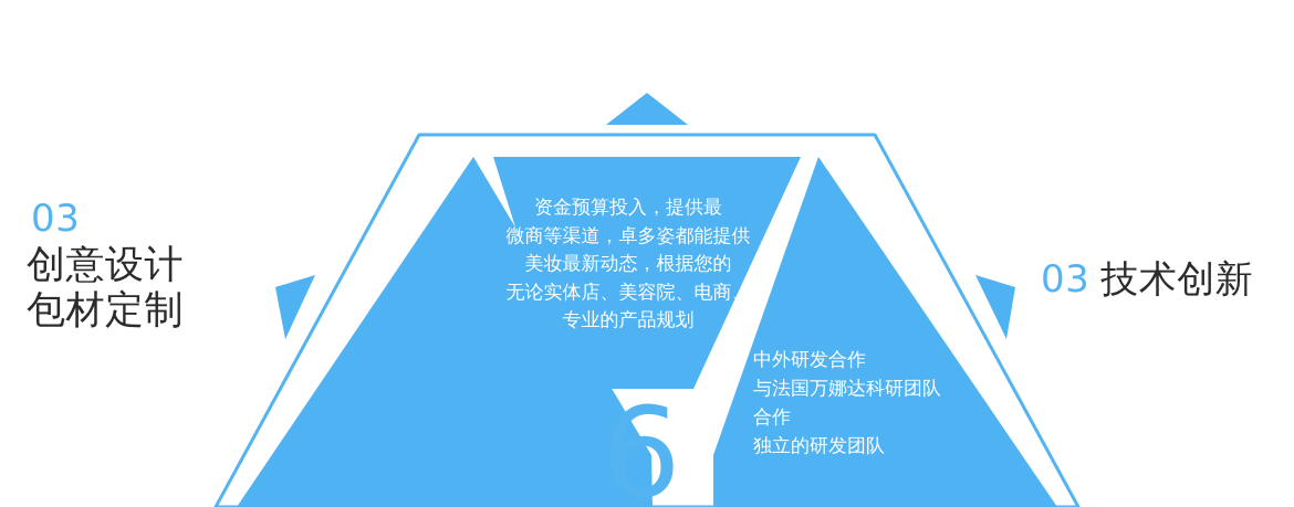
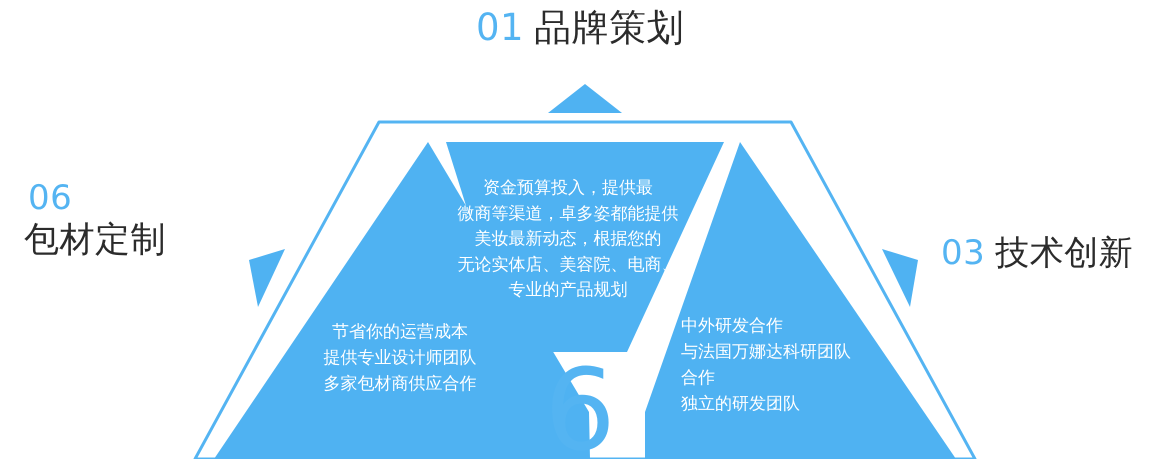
+ 01 品牌策划
  03 技术创新
- 03
+ 06
- 创意设计
  包材定制
  资金预算投入，提供最
  微商等渠道，卓多姿都能提供
  美妆最新动态，根据您的
  无论实体店、美容院、电商、
  专业的产品规划
+ 节省你的运营成本
+ 提供专业设计师团队
+ 多家包材商供应合作
  中外研发合作
  与法国万娜达科研团队
  合作
  独立的研发团队
  6
